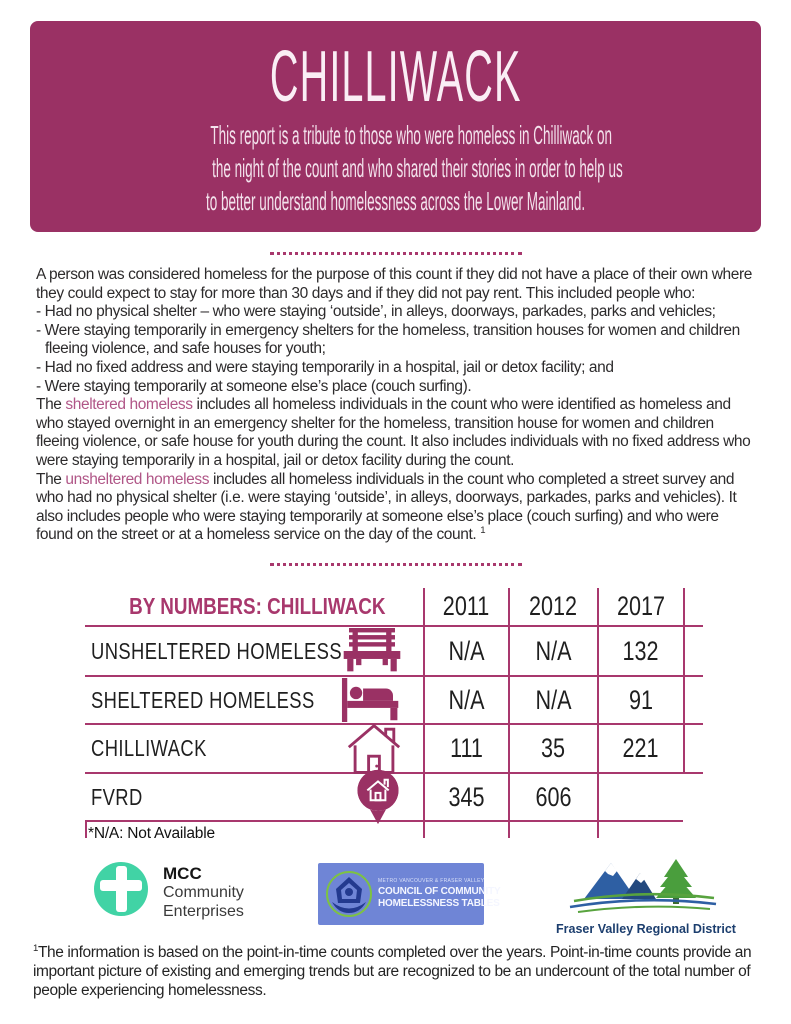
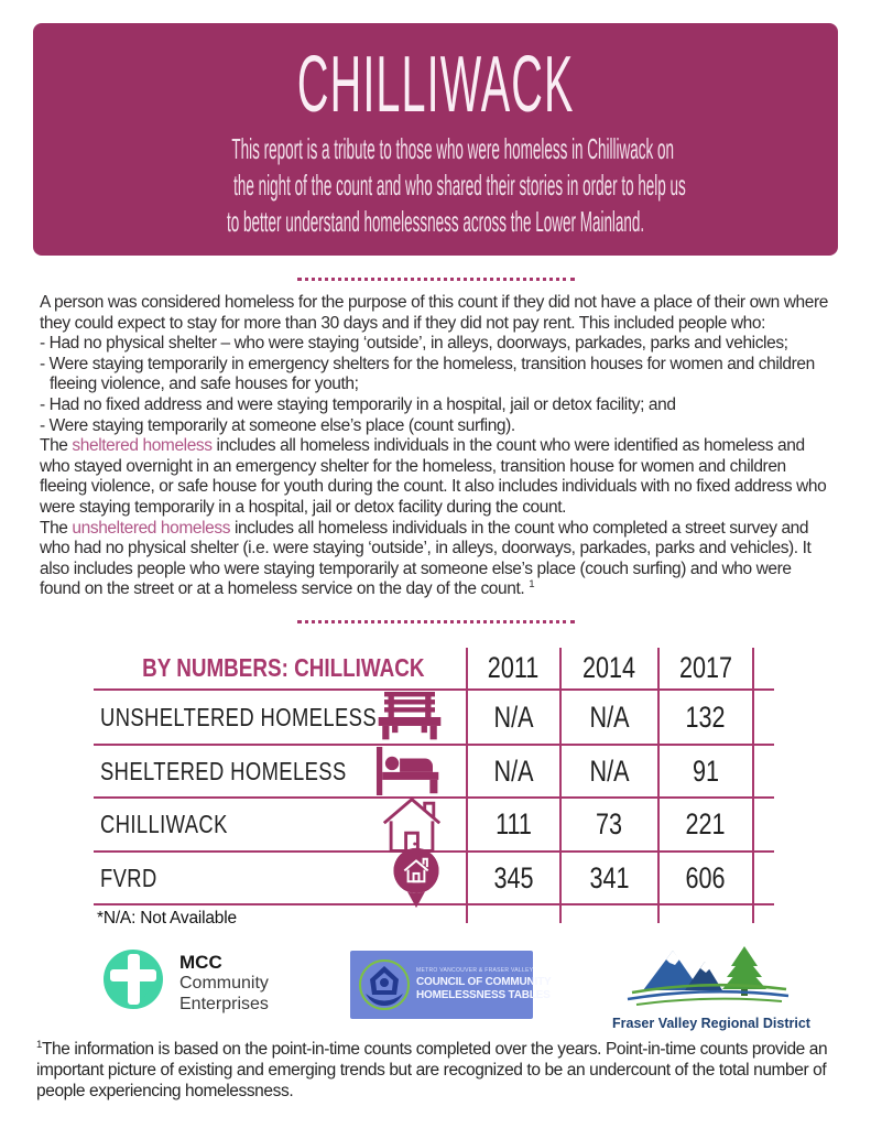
  CHILLIWACK
  This report is a tribute to those who were homeless in Chilliwack on
  the night of the count and who shared their stories in order to help us
  to better understand homelessness across the Lower Mainland.
  A person was considered homeless for the purpose of this count if they did not have a place of their own where they could expect to stay for more than 30 days and if they did not pay rent. This included people who:
  - Had no physical shelter – who were staying ‘outside’, in alleys, doorways, parkades, parks and vehicles;
  - Were staying temporarily in emergency shelters for the homeless, transition houses for women and children fleeing violence, and safe houses for youth;
  - Had no fixed address and were staying temporarily in a hospital, jail or detox facility; and
- - Were staying temporarily at someone else’s place (couch surfing).
+ - Were staying temporarily at someone else’s place (count surfing).
  The sheltered homeless includes all homeless individuals in the count who were identified as homeless and who stayed overnight in an emergency shelter for the homeless, transition house for women and children fleeing violence, or safe house for youth during the count. It also includes individuals with no fixed address who were staying temporarily in a hospital, jail or detox facility during the count.
  The unsheltered homeless includes all homeless individuals in the count who completed a street survey and who had no physical shelter (i.e. were staying ‘outside’, in alleys, doorways, parkades, parks and vehicles). It also includes people who were staying temporarily at someone else’s place (couch surfing) and who were found on the street or at a homeless service on the day of the count. 1
  BY NUMBERS: CHILLIWACK
  2011
- 2012
+ 2014
  2017
  UNSHELTERED HOMELESS
  N/A
  N/A
  132
  SHELTERED HOMELESS
  N/A
  N/A
  91
  CHILLIWACK
  111
- 35
+ 73
  221
  FVRD
  345
+ 341
  606
  *N/A: Not Available
  MCC
  Community
  Enterprises
  COUNCIL OF COMMUNITY
  HOMELESSNESS TABLES
  Fraser Valley Regional District
  1The information is based on the point-in-time counts completed over the years. Point-in-time counts provide an important picture of existing and emerging trends but are recognized to be an undercount of the total number of people experiencing homelessness.
